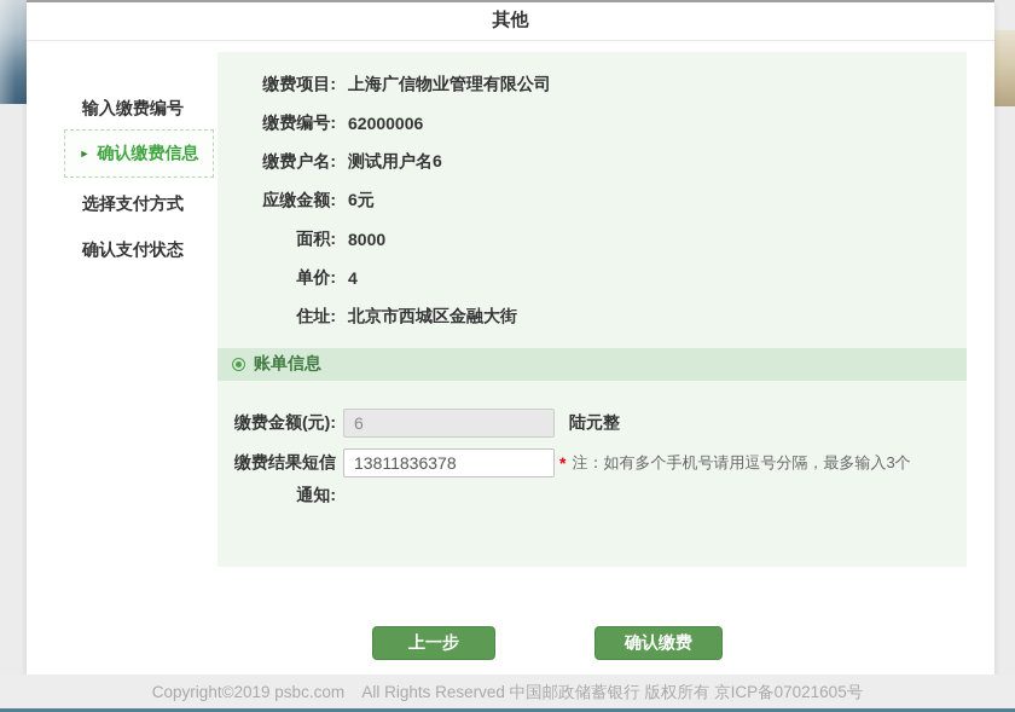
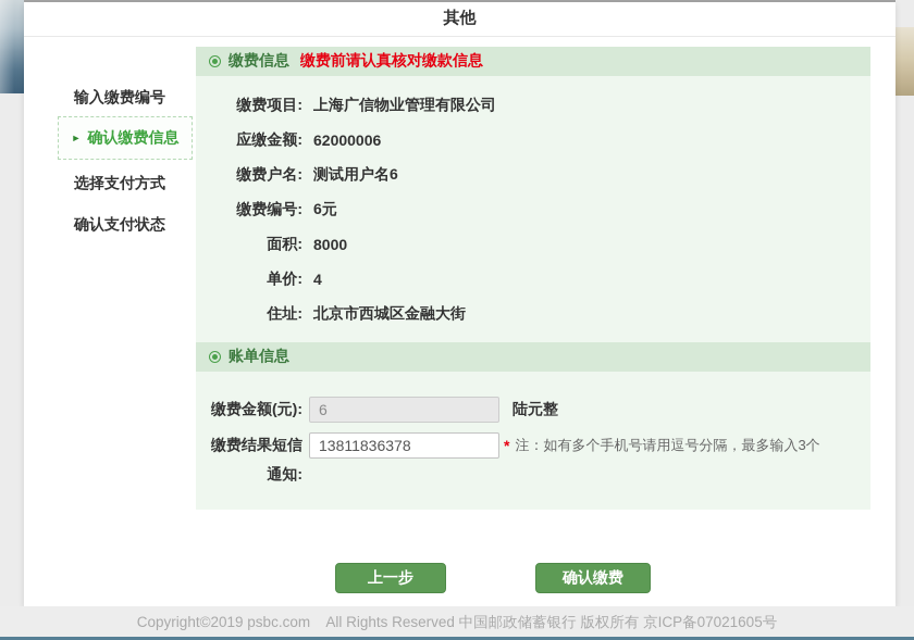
  其他
  输入缴费编号
  ►
  确认缴费信息
  选择支付方式
  确认支付状态
+ 缴费信息
+ 缴费前请认真核对缴款信息
  缴费项目:
  上海广信物业管理有限公司
- 缴费编号:
+ 应缴金额:
  62000006
  缴费户名:
  测试用户名6
- 应缴金额:
+ 缴费编号:
  6元
  面积:
  8000
  单价:
  4
  住址:
  北京市西城区金融大街
  账单信息
  缴费金额(元):
  6
  陆元整
  缴费结果短信
  13811836378
  *
  注：如有多个手机号请用逗号分隔，最多输入3个
  通知:
  上一步
  确认缴费
  Copyright©2019 psbc.com All Rights Reserved 中国邮政储蓄银行 版权所有 京ICP备07021605号
